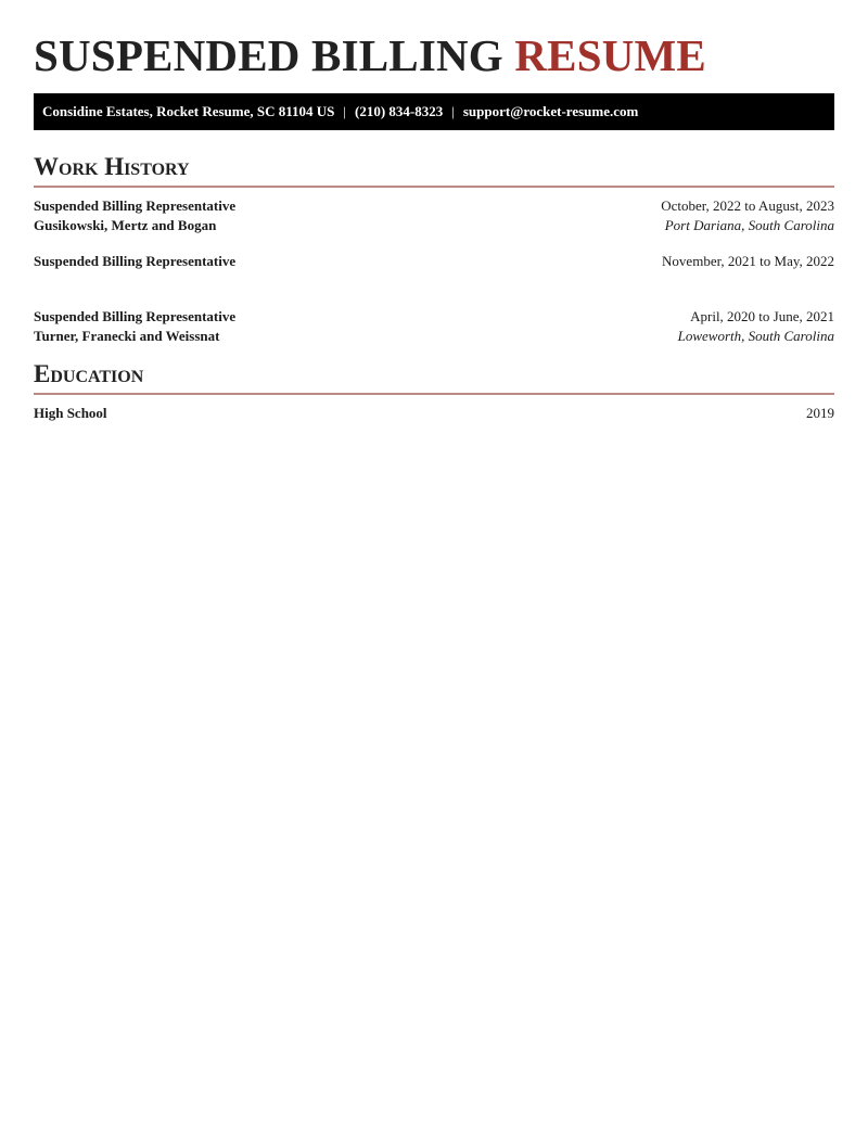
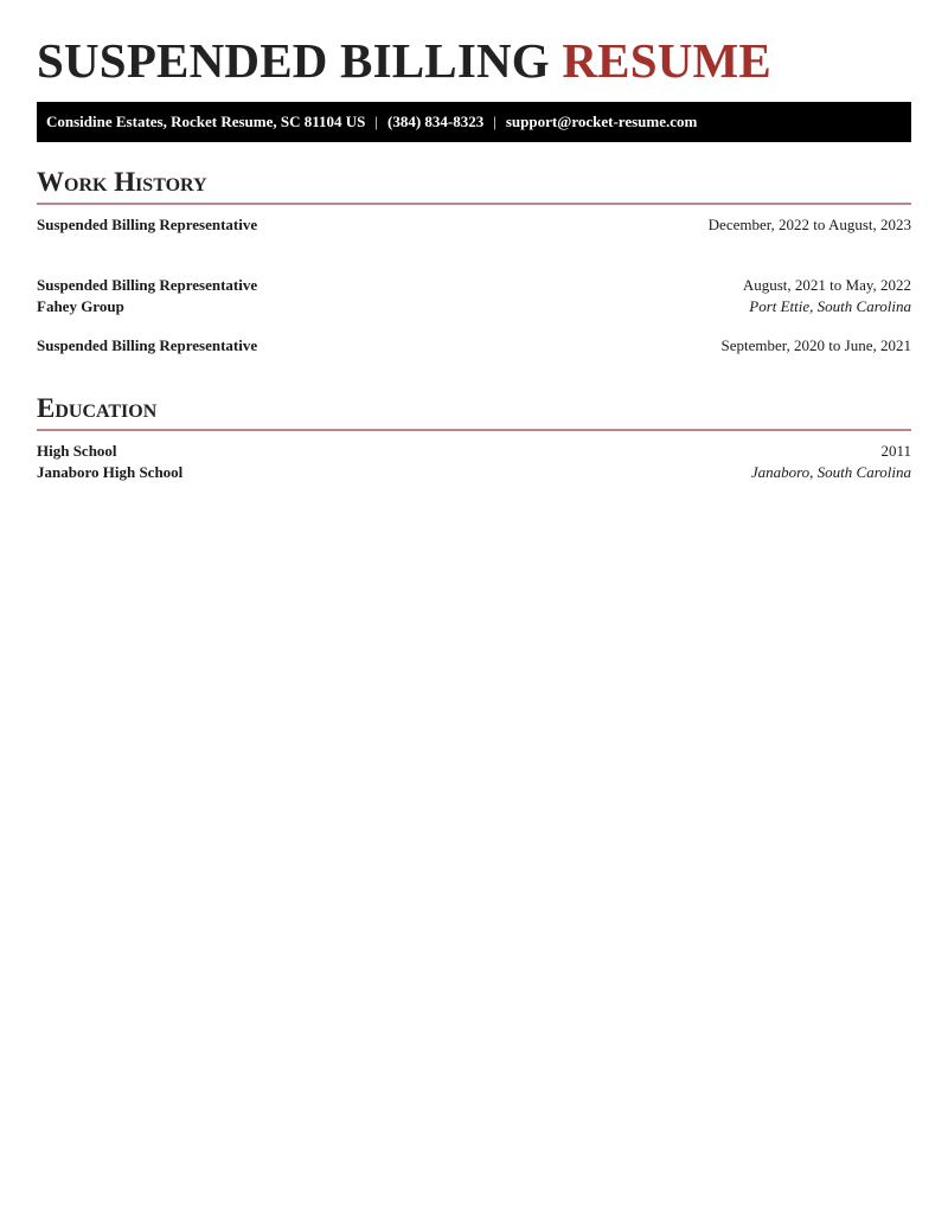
  SUSPENDED BILLING RESUME
- Considine Estates, Rocket Resume, SC 81104 US | (210) 834-8323 | support@rocket-resume.com
+ Considine Estates, Rocket Resume, SC 81104 US | (384) 834-8323 | support@rocket-resume.com
  Work History
  Suspended Billing Representative
- October, 2022 to August, 2023
+ December, 2022 to August, 2023
- Gusikowski, Mertz and Bogan
- Port Dariana, South Carolina
  Suspended Billing Representative
- November, 2021 to May, 2022
+ August, 2021 to May, 2022
+ Fahey Group
+ Port Ettie, South Carolina
  Suspended Billing Representative
- April, 2020 to June, 2021
+ September, 2020 to June, 2021
- Turner, Franecki and Weissnat
- Loweworth, South Carolina
  Education
  High School
- 2019
+ 2011
+ Janaboro High School
+ Janaboro, South Carolina
